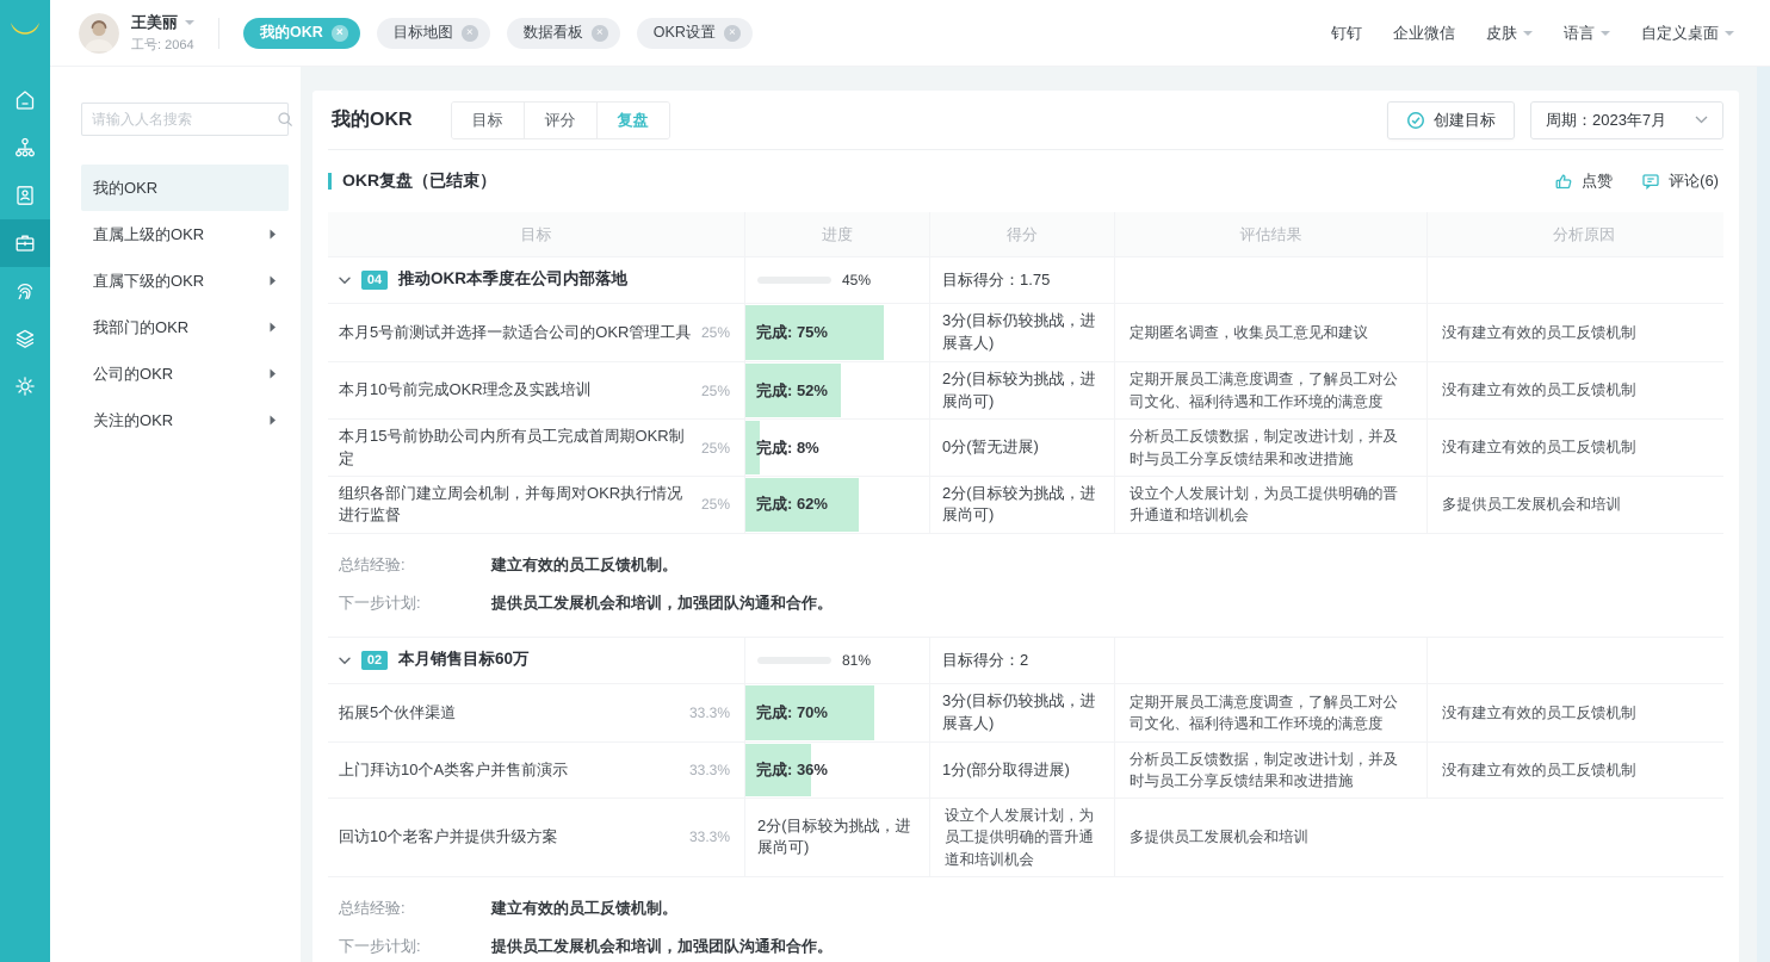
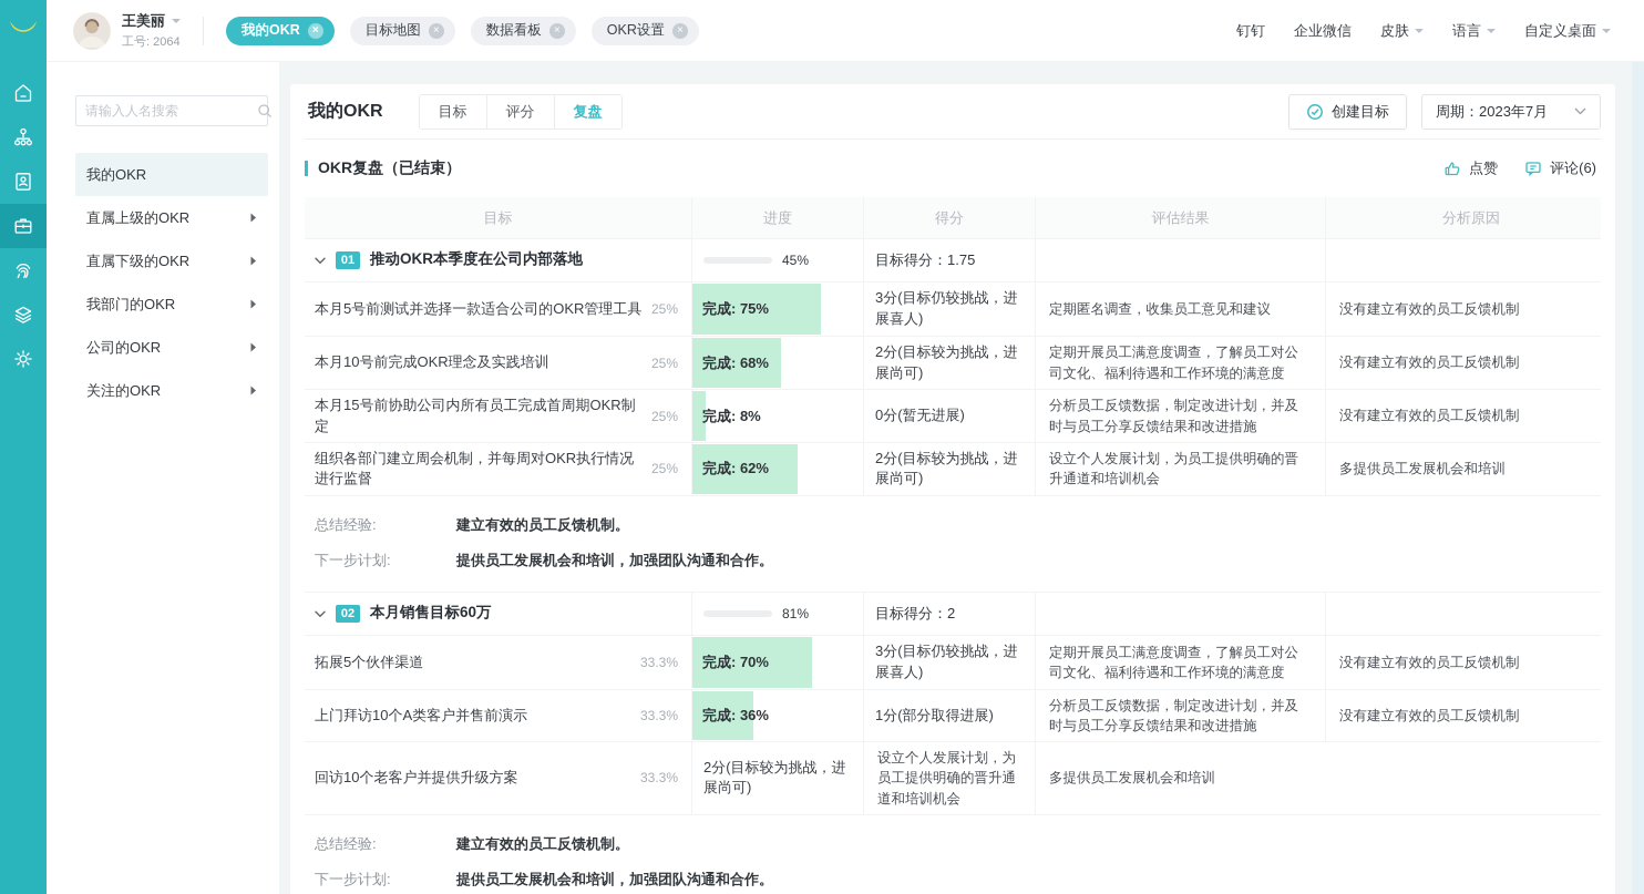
  王美丽
  工号: 2064
  我的OKR
  ×
  目标地图
  ×
  数据看板
  ×
  OKR设置
  ×
  钉钉
  企业微信
  皮肤
  语言
  自定义桌面
  请输入人名搜索
  我的OKR
  直属上级的OKR
  直属下级的OKR
  我部门的OKR
  公司的OKR
  关注的OKR
  我的OKR
  目标
  评分
  复盘
  创建目标
  周期：2023年7月
  OKR复盘（已结束）
  点赞
  评论(6)
  目标
  进度
  得分
  评估结果
  分析原因
- 04
+ 01
  推动OKR本季度在公司内部落地
  45%
  目标得分：1.75
  本月5号前测试并选择一款适合公司的OKR管理工具
  25%
  完成: 75%
  3分(目标仍较挑战，进展喜人)
  定期匿名调查，收集员工意见和建议
  没有建立有效的员工反馈机制
  本月10号前完成OKR理念及实践培训
  25%
- 完成: 52%
+ 完成: 68%
  2分(目标较为挑战，进展尚可)
  定期开展员工满意度调查，了解员工对公司文化、福利待遇和工作环境的满意度
  没有建立有效的员工反馈机制
  本月15号前协助公司内所有员工完成首周期OKR制定
  25%
  完成: 8%
  0分(暂无进展)
  分析员工反馈数据，制定改进计划，并及时与员工分享反馈结果和改进措施
  没有建立有效的员工反馈机制
  组织各部门建立周会机制，并每周对OKR执行情况进行监督
  25%
  完成: 62%
  2分(目标较为挑战，进展尚可)
  设立个人发展计划，为员工提供明确的晋升通道和培训机会
  多提供员工发展机会和培训
  总结经验:
  建立有效的员工反馈机制。
  下一步计划:
  提供员工发展机会和培训，加强团队沟通和合作。
  02
  本月销售目标60万
  81%
  目标得分：2
  拓展5个伙伴渠道
  33.3%
  完成: 70%
  3分(目标仍较挑战，进展喜人)
  定期开展员工满意度调查，了解员工对公司文化、福利待遇和工作环境的满意度
  没有建立有效的员工反馈机制
  上门拜访10个A类客户并售前演示
  33.3%
  完成: 36%
  1分(部分取得进展)
  分析员工反馈数据，制定改进计划，并及时与员工分享反馈结果和改进措施
  没有建立有效的员工反馈机制
  回访10个老客户并提供升级方案
  33.3%
  2分(目标较为挑战，进展尚可)
  设立个人发展计划，为员工提供明确的晋升通道和培训机会
  多提供员工发展机会和培训
  总结经验:
  建立有效的员工反馈机制。
  下一步计划:
  提供员工发展机会和培训，加强团队沟通和合作。
